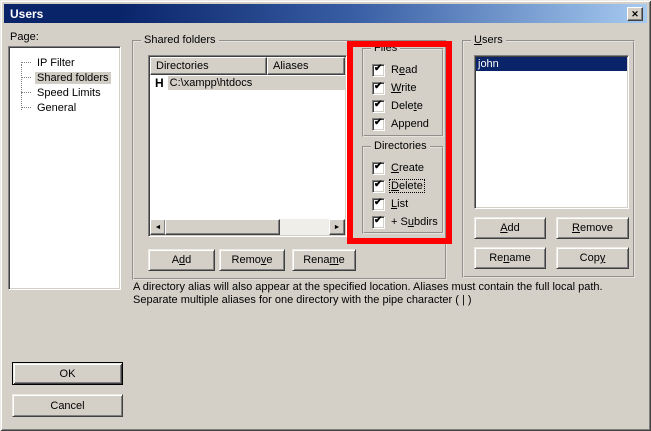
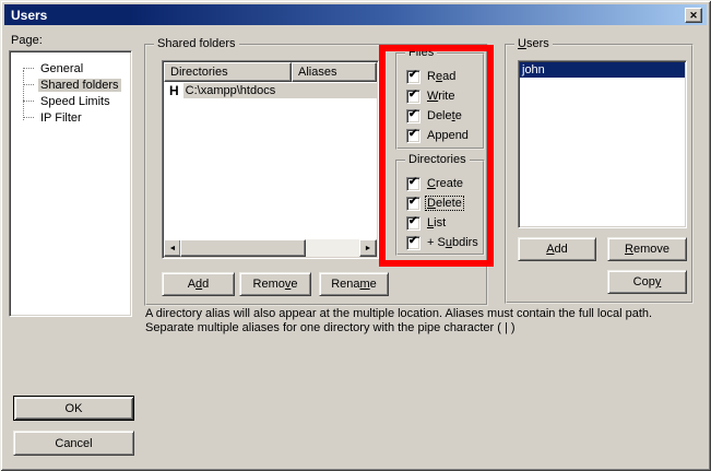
  Users
  ✕
  Page:
- IP Filter
+ General
  Shared folders
  Speed Limits
- General
+ IP Filter
  OK
  Cancel
  Shared folders
  Directories
  Aliases
  H
  C:\xampp\htdocs
  A
  d
  d
  Remo
  v
  e
  Rena
  m
  e
  Files
  Read
  Write
  Delete
  Append
  Directories
  Create
  Delete
  List
  + Subdirs
  Users
  john
  A
  dd
  R
  emove
- Re
- n
- ame
  Cop
  y
- A directory alias will also appear at the specified location. Aliases must contain the full local path. Separate multiple aliases for one directory with the pipe character ( | )
+ A directory alias will also appear at the multiple location. Aliases must contain the full local path. Separate multiple aliases for one directory with the pipe character ( | )
